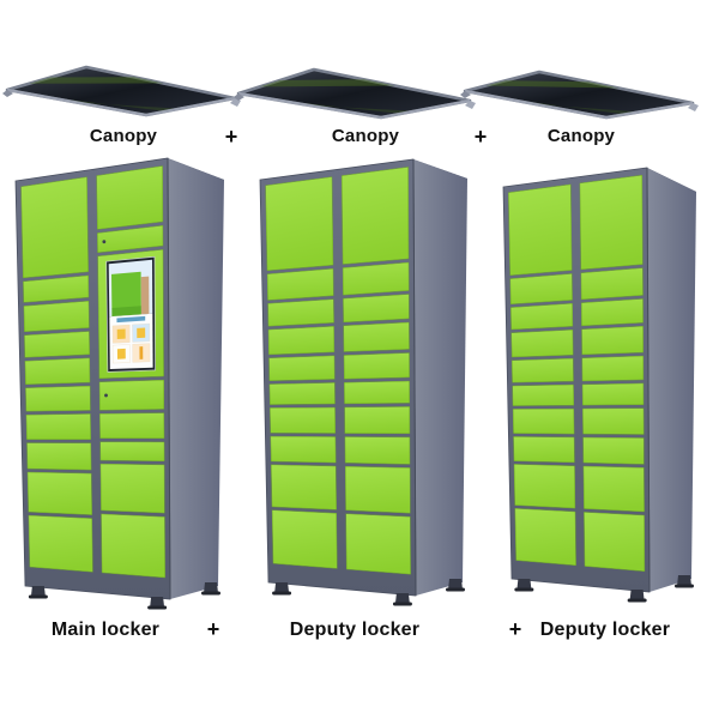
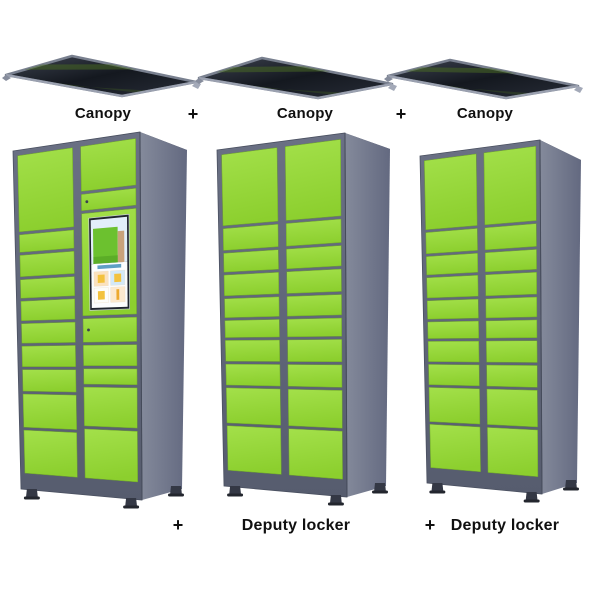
  Canopy
  +
  Canopy
  +
  Canopy
- Main locker
  +
  Deputy locker
  +
  Deputy locker
